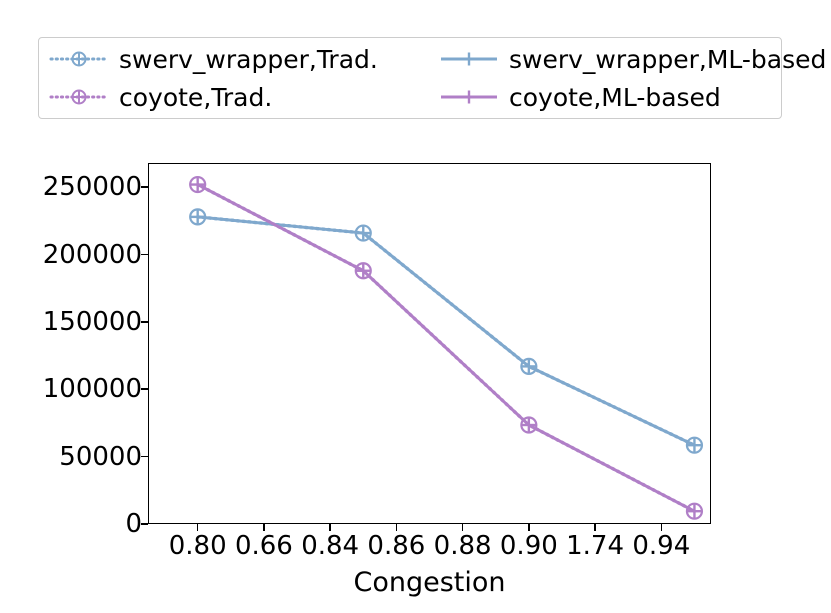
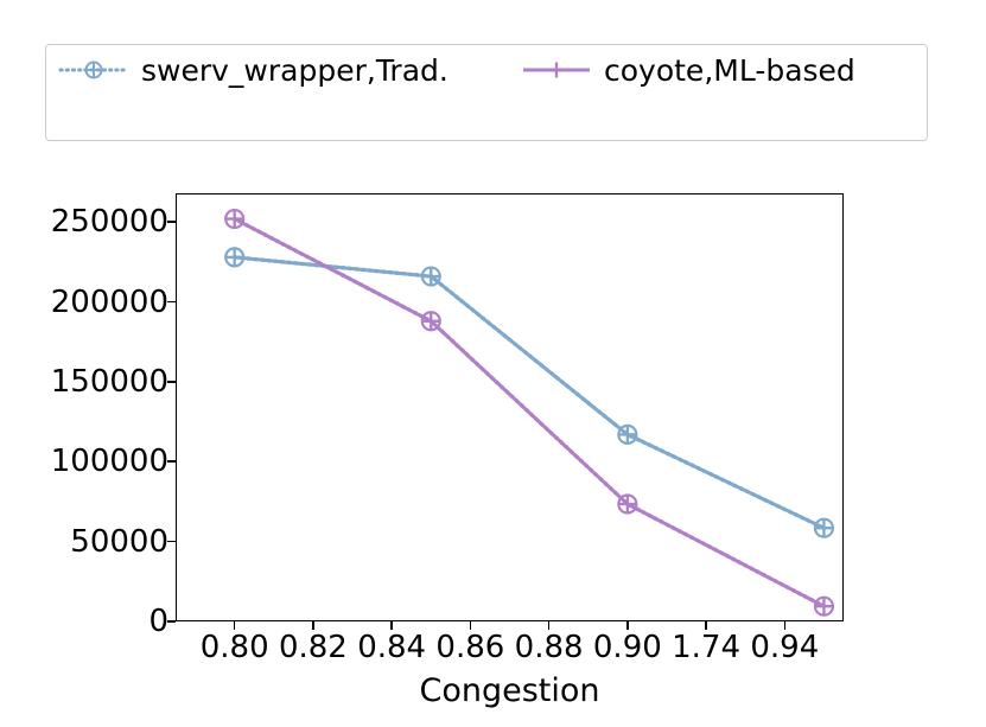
  swerv_wrapper,Trad.
- swerv_wrapper,ML-based
- coyote,Trad.
  coyote,ML-based
  0
  50000
  100000
  150000
  200000
  250000
  0.80
- 0.66
+ 0.82
  0.84
  0.86
  0.88
  0.90
  1.74
  0.94
  Congestion
